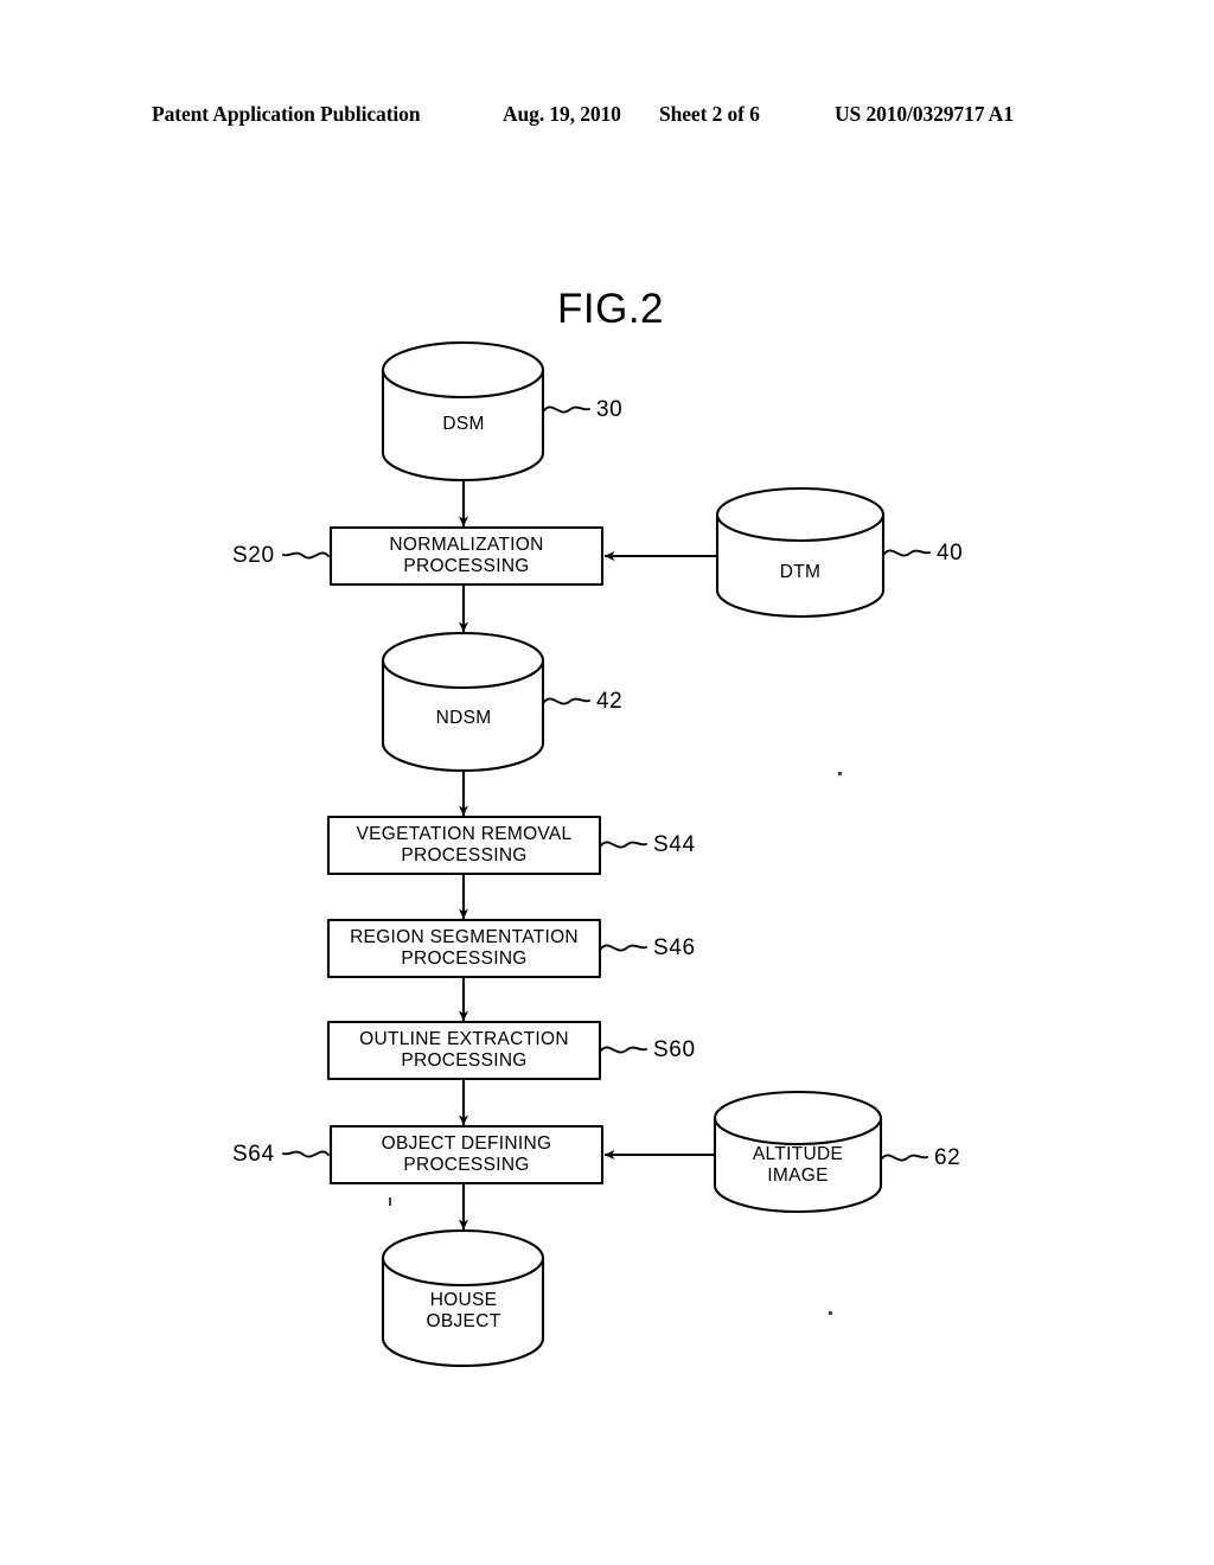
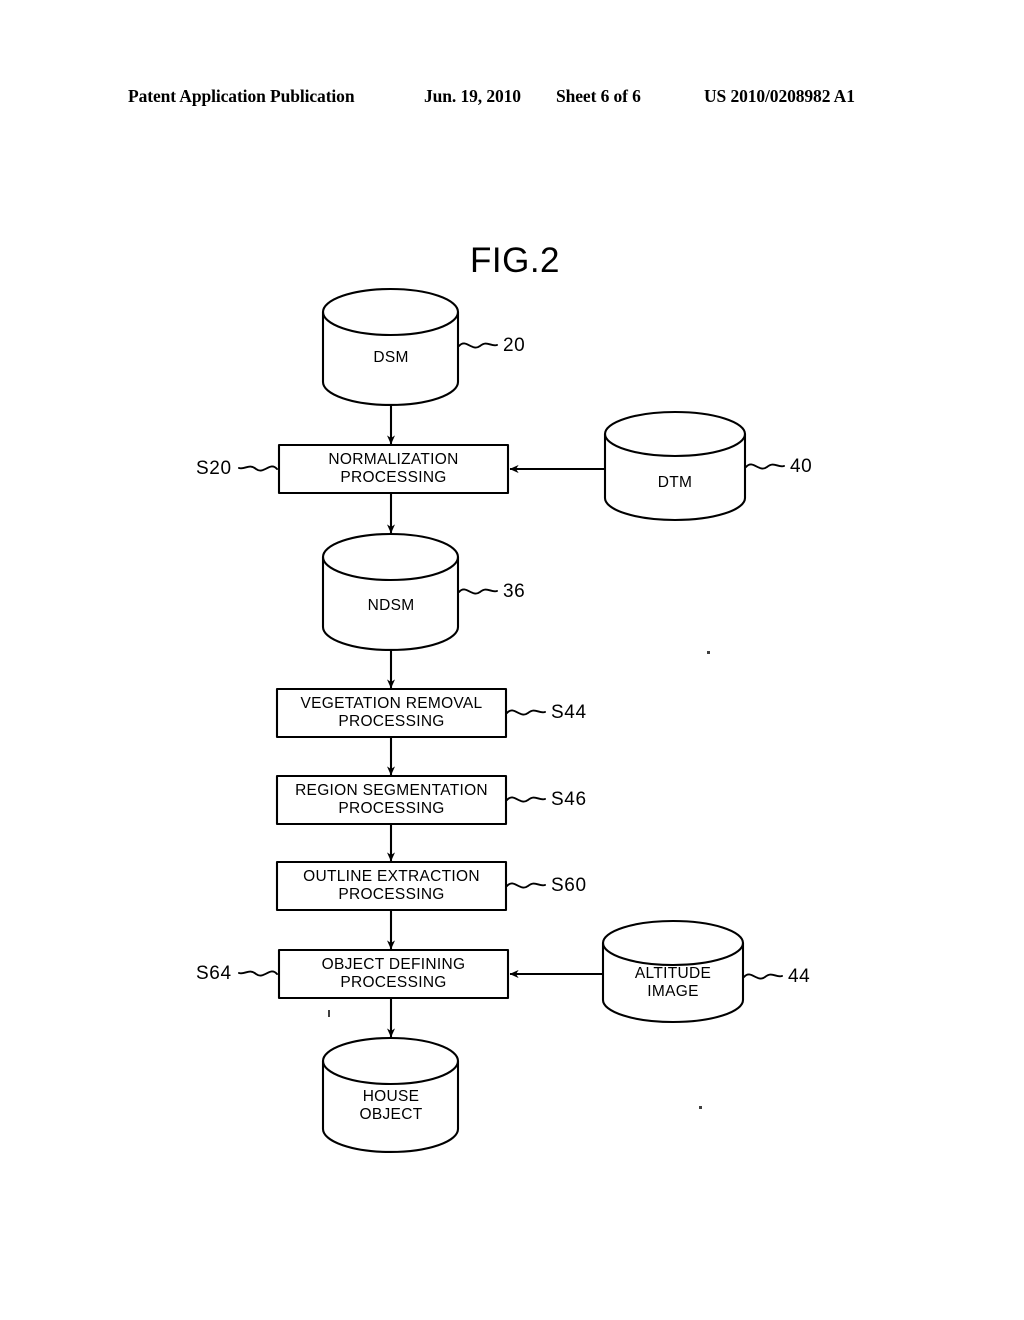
  Patent Application Publication
- Aug. 19, 2010
+ Jun. 19, 2010
- Sheet 2 of 6
+ Sheet 6 of 6
- US 2010/0329717 A1
+ US 2010/0208982 A1
  FIG.2
  DSM
  NORMALIZATION
  PROCESSING
  DTM
  NDSM
  VEGETATION REMOVAL
  PROCESSING
  REGION SEGMENTATION
  PROCESSING
  OUTLINE EXTRACTION
  PROCESSING
  OBJECT DEFINING
  PROCESSING
  ALTITUDE
  IMAGE
  HOUSE
  OBJECT
- 30
+ 20
  40
- 42
+ 36
- 62
+ 44
  S20
  S44
  S46
  S60
  S64
